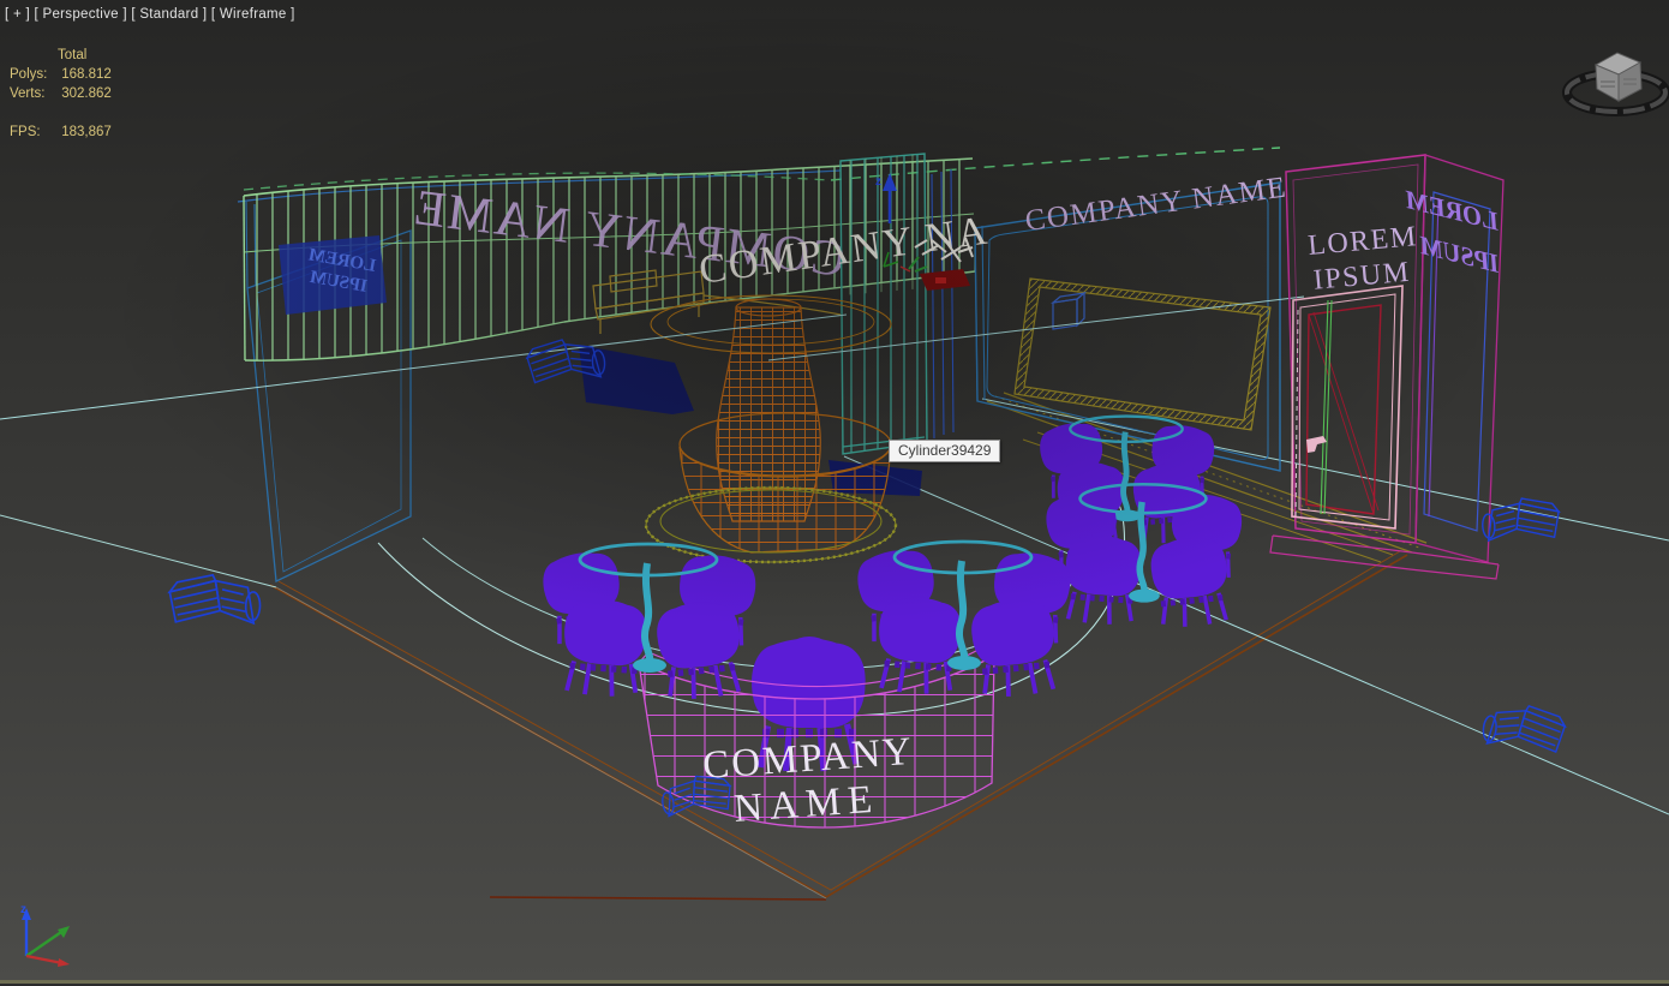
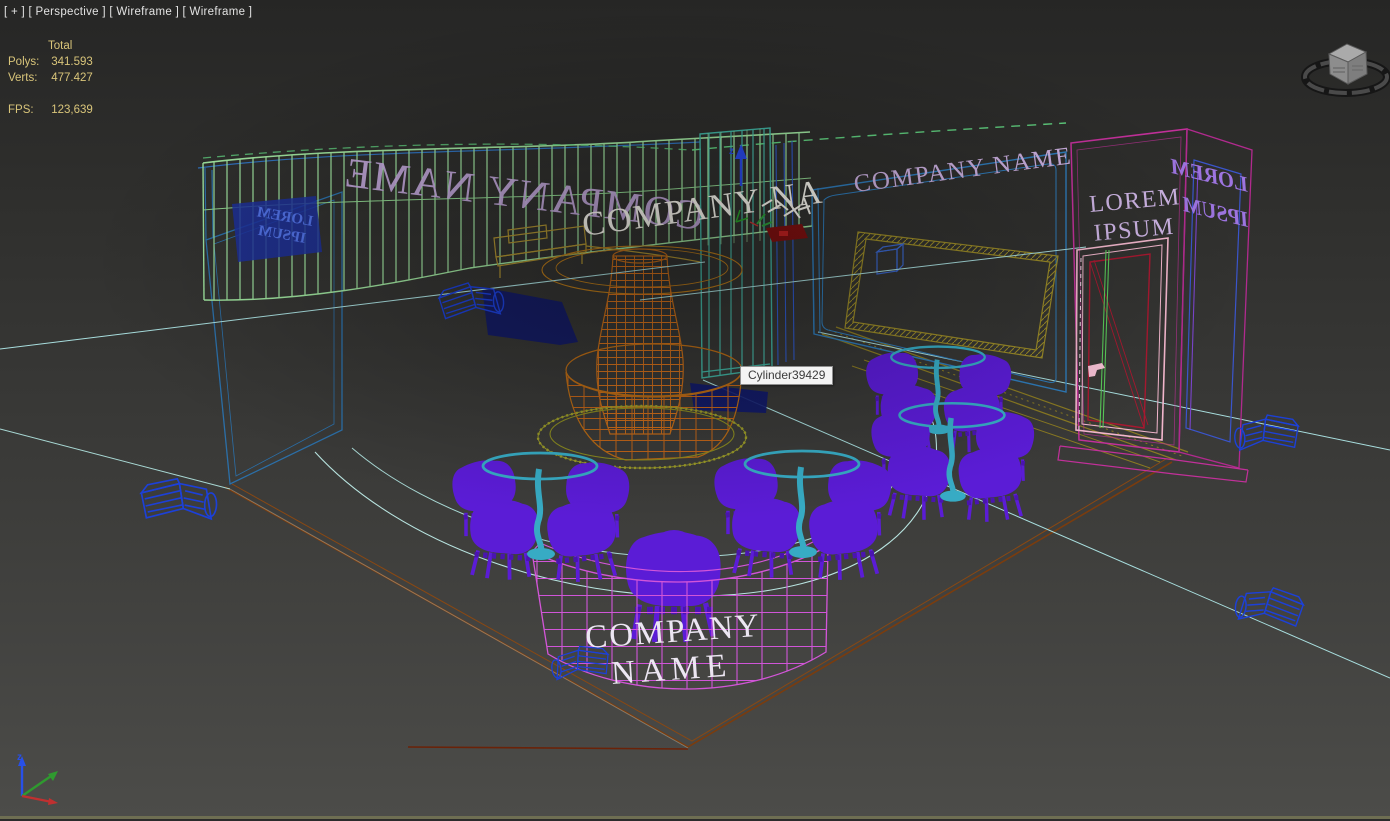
- [ + ] [ Perspective ] [ Standard ] [ Wireframe ]
+ [ + ] [ Perspective ] [ Wireframe ] [ Wireframe ]
  Total
- Polys: 168.812
+ Polys: 341.593
- Verts: 302.862
+ Verts: 477.427
- FPS: 183,867
+ FPS: 123,639
  Cylinder39429
